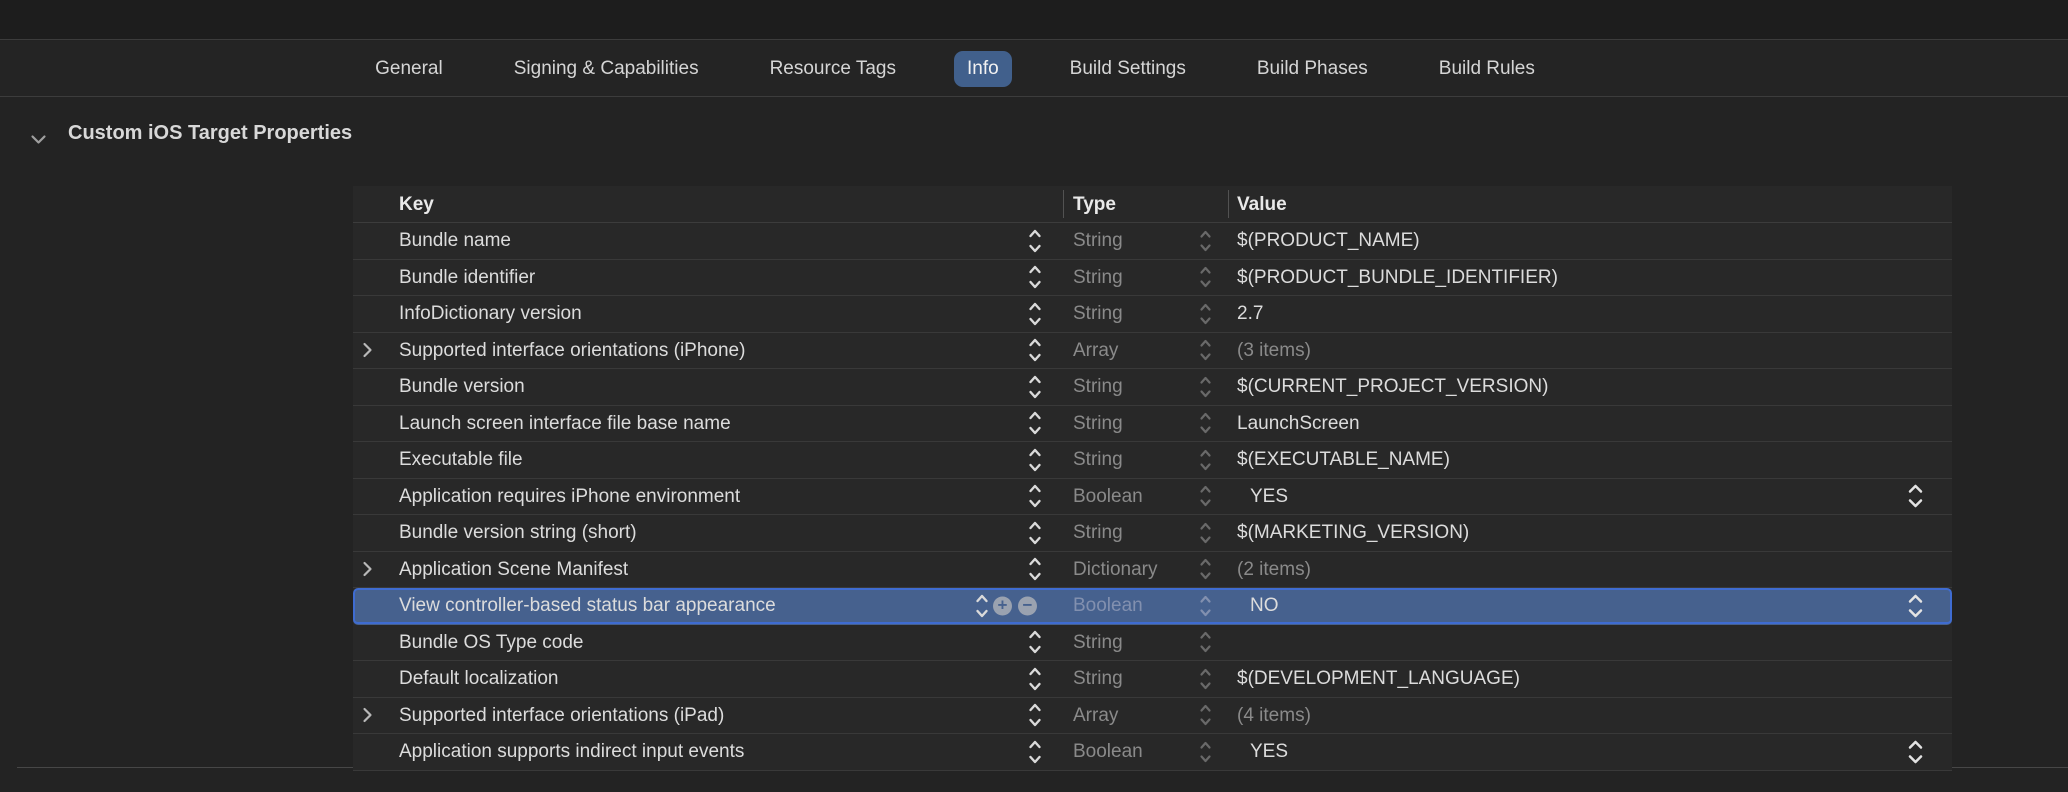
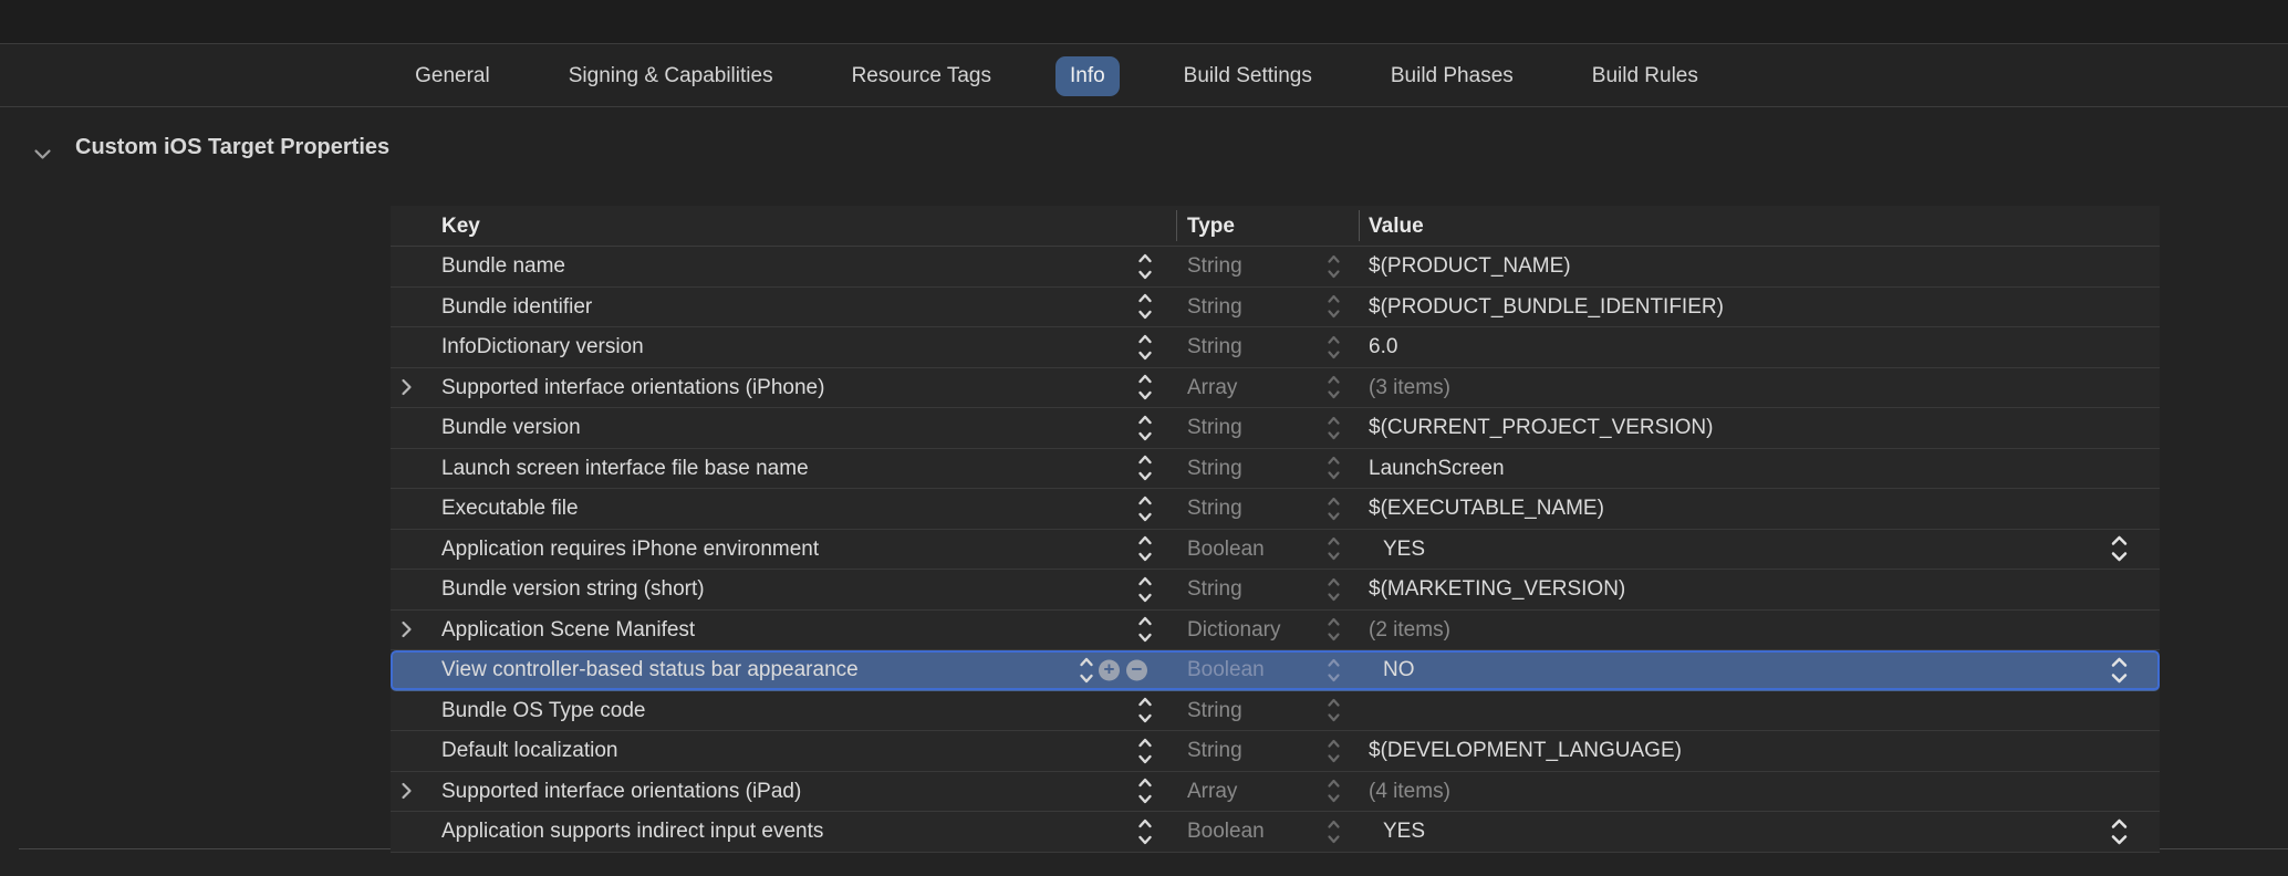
  General
  Signing & Capabilities
  Resource Tags
  Info
  Build Settings
  Build Phases
  Build Rules
  Custom iOS Target Properties
  Key
  Type
  Value
  Bundle name
  String
  $(PRODUCT_NAME)
  Bundle identifier
  String
  $(PRODUCT_BUNDLE_IDENTIFIER)
  InfoDictionary version
  String
- 2.7
+ 6.0
  Supported interface orientations (iPhone)
  Array
  (3 items)
  Bundle version
  String
  $(CURRENT_PROJECT_VERSION)
  Launch screen interface file base name
  String
  LaunchScreen
  Executable file
  String
  $(EXECUTABLE_NAME)
  Application requires iPhone environment
  Boolean
  YES
  Bundle version string (short)
  String
  $(MARKETING_VERSION)
  Application Scene Manifest
  Dictionary
  (2 items)
  View controller-based status bar appearance
  +
  −
  Boolean
  NO
  Bundle OS Type code
  String
  Default localization
  String
  $(DEVELOPMENT_LANGUAGE)
  Supported interface orientations (iPad)
  Array
  (4 items)
  Application supports indirect input events
  Boolean
  YES
